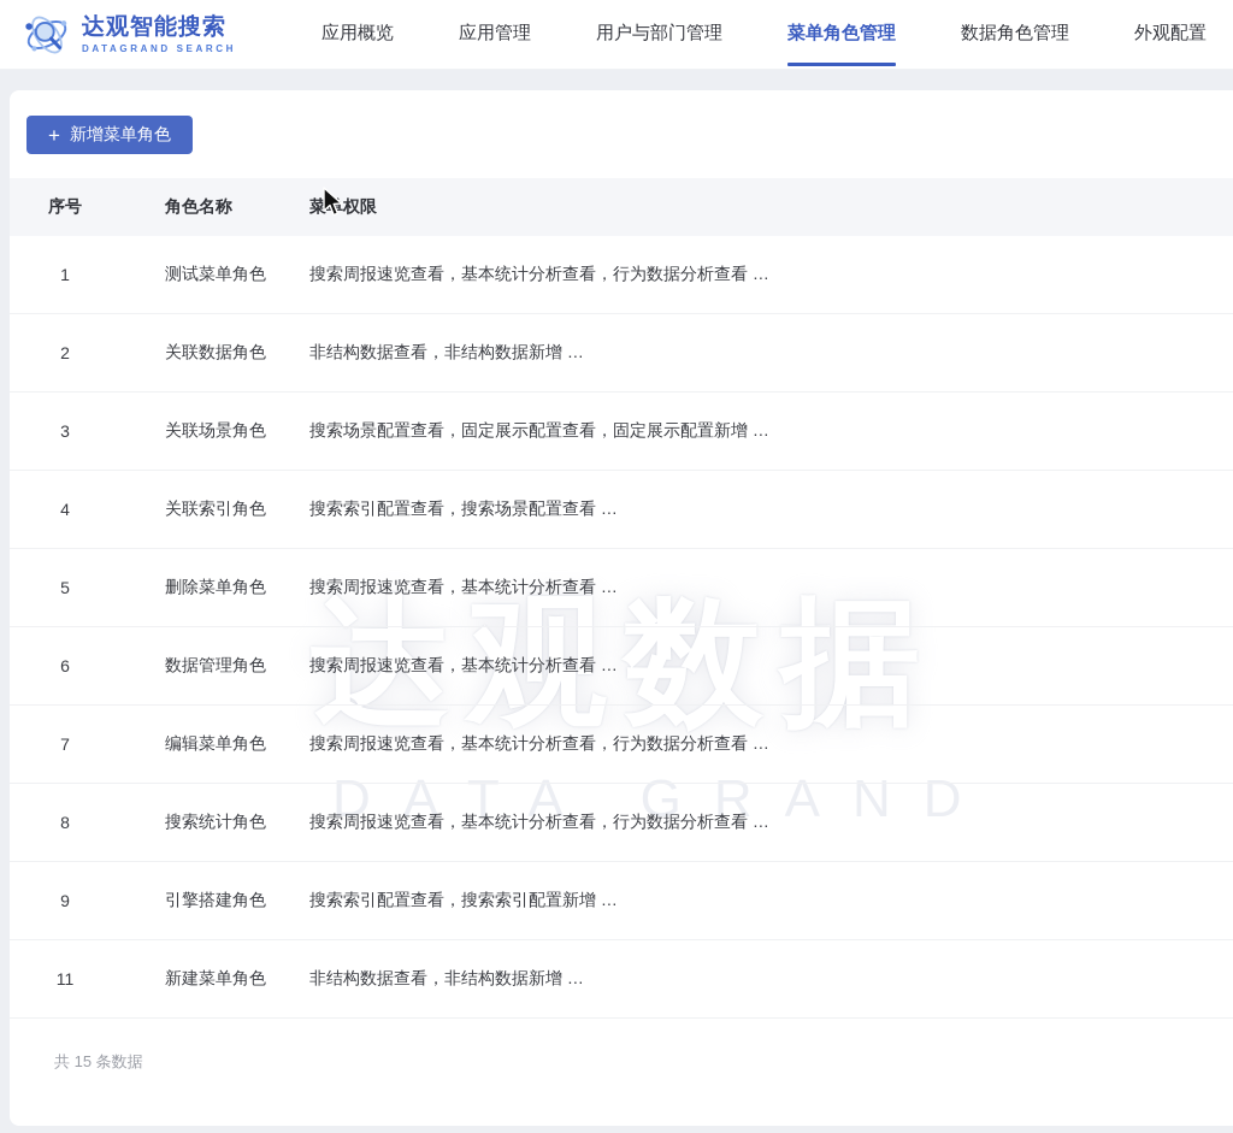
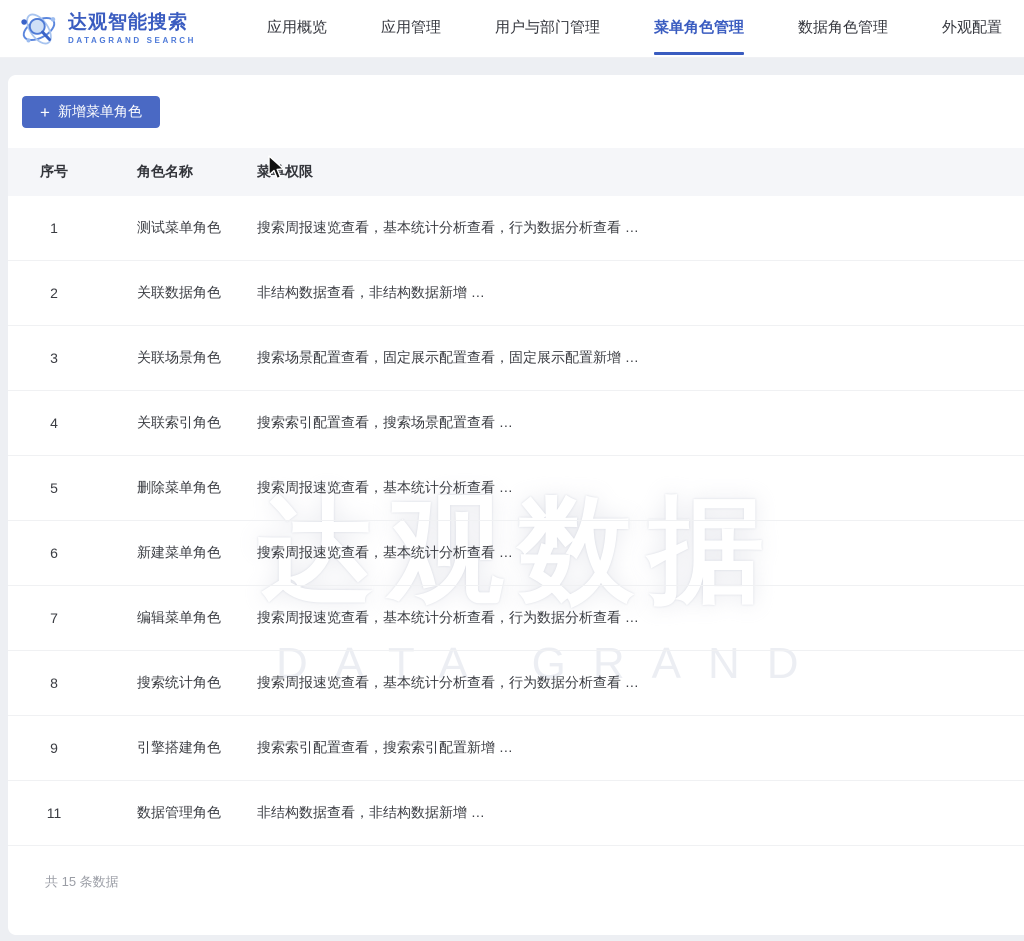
  达观智能搜索
  DATAGRAND SEARCH
  应用概览
  应用管理
  用户与部门管理
  菜单角色管理
  数据角色管理
  外观配置
  达观数据
  DATA GRAND
  +
  新增菜单角色
  序号
  角色名称
  菜权限
  1
  测试菜单角色
  搜索周报速览查看，基本统计分析查看，行为数据分析查看 …
  2
  关联数据角色
  非结构数据查看，非结构数据新增 …
  3
  关联场景角色
  搜索场景配置查看，固定展示配置查看，固定展示配置新增 …
  4
  关联索引角色
  搜索索引配置查看，搜索场景配置查看 …
  5
  删除菜单角色
  搜索周报速览查看，基本统计分析查看 …
  6
- 数据管理角色
+ 新建菜单角色
  搜索周报速览查看，基本统计分析查看 …
  7
  编辑菜单角色
  搜索周报速览查看，基本统计分析查看，行为数据分析查看 …
  8
  搜索统计角色
  搜索周报速览查看，基本统计分析查看，行为数据分析查看 …
  9
  引擎搭建角色
  搜索索引配置查看，搜索索引配置新增 …
  11
- 新建菜单角色
+ 数据管理角色
  非结构数据查看，非结构数据新增 …
  共 15 条数据
